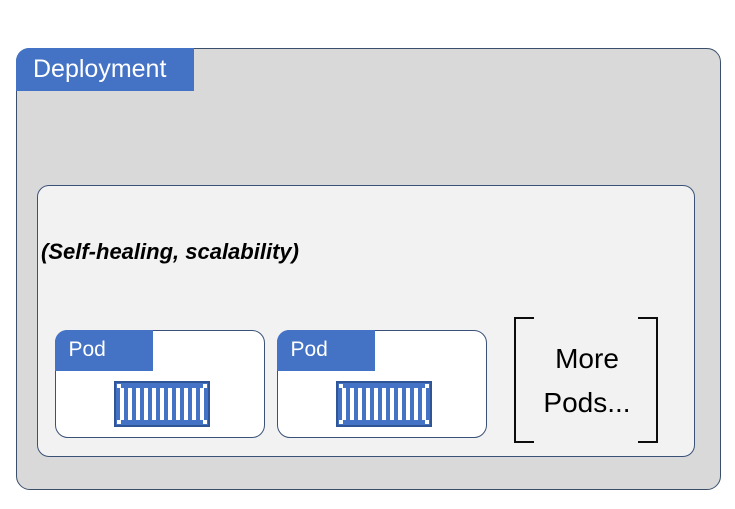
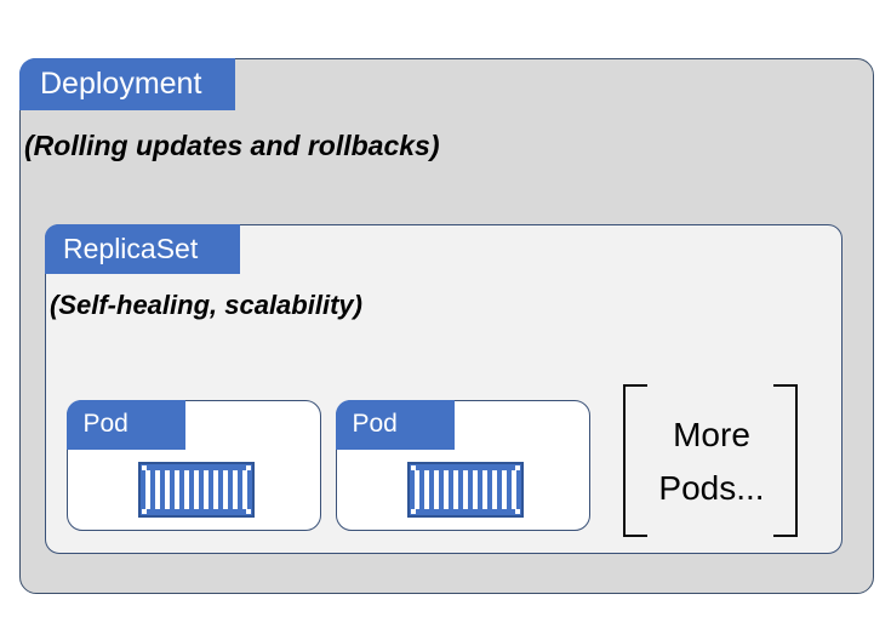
  Deployment
+ (Rolling updates and rollbacks)
+ ReplicaSet
  (Self-healing, scalability)
  Pod
  Pod
  More
  Pods...
